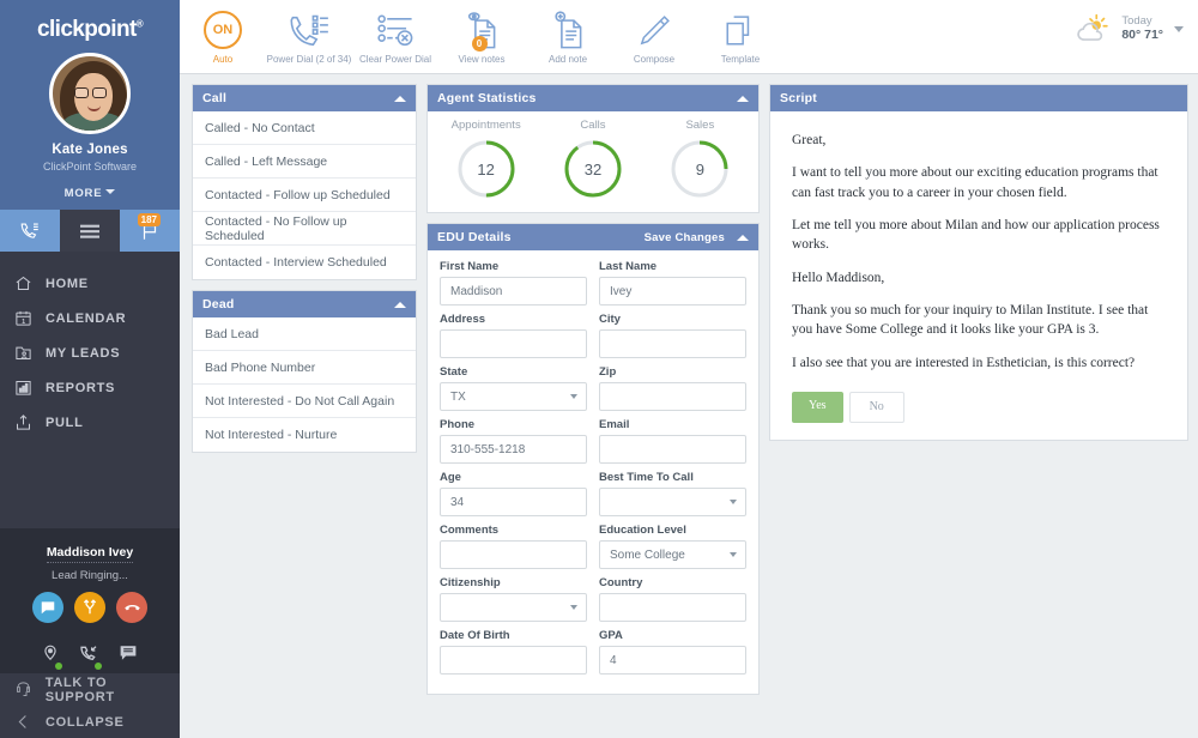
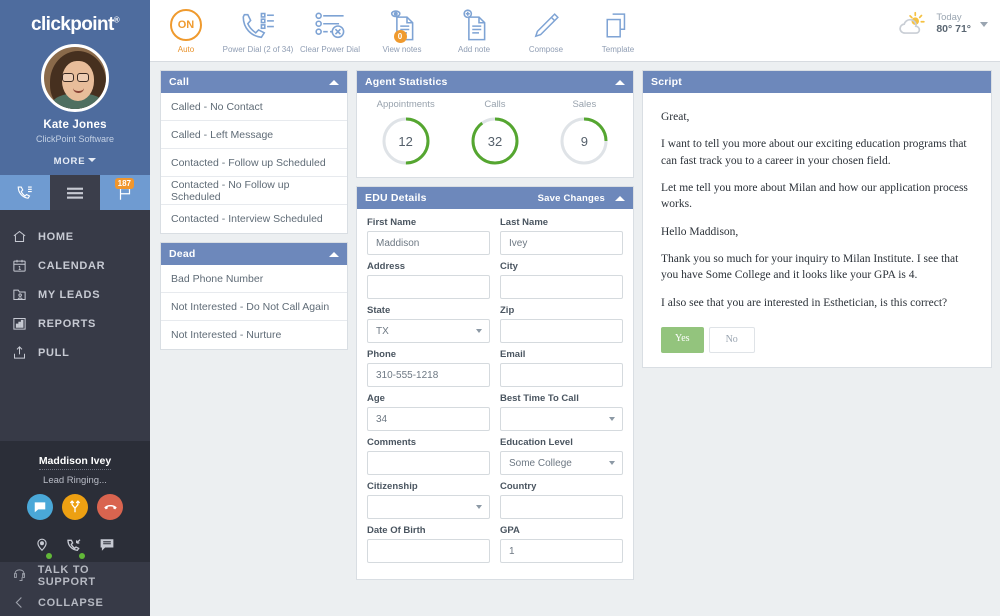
  clickpoint®
  Kate Jones
  ClickPoint Software
  MORE
  187
  HOME
  CALENDAR
  MY LEADS
  REPORTS
  PULL
  Maddison Ivey
  Lead Ringing...
  TALK TO SUPPORT
  COLLAPSE
  ON
  Auto
  Power Dial (2 of 34)
  Clear Power Dial
  0
  View notes
  Add note
  Compose
  Template
  Today
  80° 71°
  Call
  Called - No Contact
  Called - Left Message
  Contacted - Follow up Scheduled
  Contacted - No Follow up Scheduled
  Contacted - Interview Scheduled
  Dead
- Bad Lead
  Bad Phone Number
  Not Interested - Do Not Call Again
  Not Interested - Nurture
  Agent Statistics
  Appointments
  12
  Calls
  32
  Sales
  9
  EDU Details
  Save Changes
  First Name
  Maddison
  Last Name
  Ivey
  Address
  City
  State
  TX
  Zip
  Phone
  310-555-1218
  Email
  Age
  34
  Best Time To Call
  Comments
  Education Level
  Some College
  Citizenship
  Country
  Date Of Birth
  GPA
- 4
+ 1
  Script
  Great,
  I want to tell you more about our exciting education programs that can fast track you to a career in your chosen field.
  Let me tell you more about Milan and how our application process works.
  Hello Maddison,
- Thank you so much for your inquiry to Milan Institute. I see that you have Some College and it looks like your GPA is 3.
+ Thank you so much for your inquiry to Milan Institute. I see that you have Some College and it looks like your GPA is 4.
  I also see that you are interested in Esthetician, is this correct?
  Yes
  No
